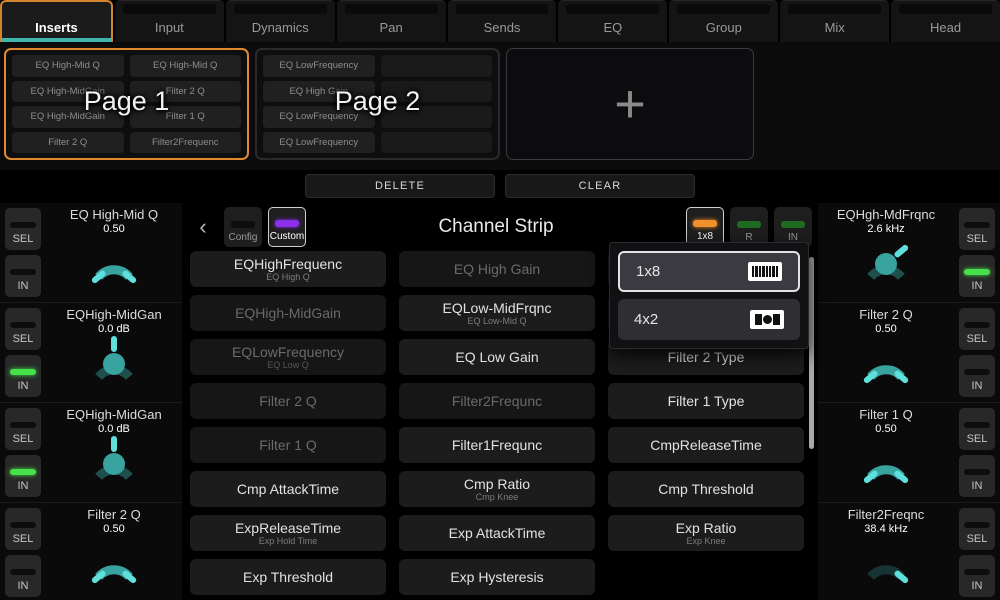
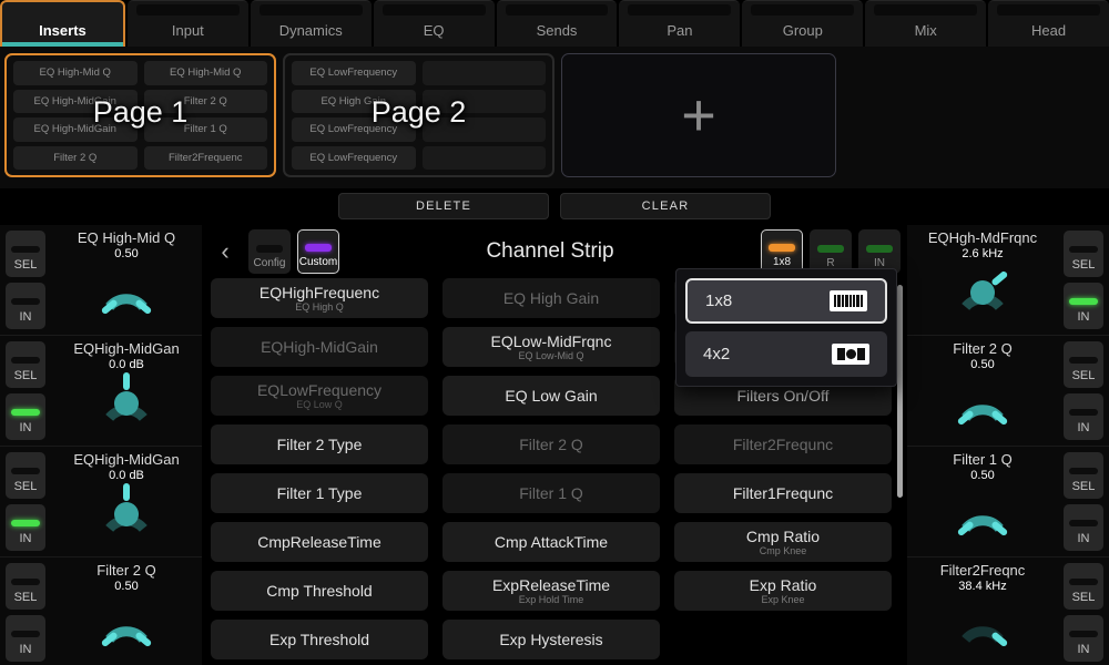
  Inserts
  Input
  Dynamics
- Pan
+ EQ
  Sends
- EQ
+ Pan
  Group
  Mix
  Head
  EQ High-Mid Q
  EQ High-Mid Q
  EQ High-MidGain
  Filter 2 Q
  EQ High-MidGain
  Filter 1 Q
  Filter 2 Q
  Filter2Frequenc
  Page 1
  EQ LowFrequency
  EQ High Gain
  EQ LowFrequency
  EQ LowFrequency
  Page 2
  +
  DELETE
  CLEAR
  SEL
  IN
  EQ High-Mid Q
  0.50
  SEL
  IN
  EQHigh-MidGan
  0.0 dB
  SEL
  IN
  EQHigh-MidGan
  0.0 dB
  SEL
  IN
  Filter 2 Q
  0.50
  ‹
  Config
  Custom
  Channel Strip
  1x8
  R
  IN
  EQHighFrequenc
  EQ High Q
  EQ High Gain
  EQHigh-MidGain
  EQLow-MidFrqnc
  EQ Low-Mid Q
  EQLowFrequency
  EQ Low Q
  EQ Low Gain
+ Filters On/Off
  Filter 2 Type
  Filter 2 Q
  Filter2Frequnc
  Filter 1 Type
  Filter 1 Q
  Filter1Frequnc
  CmpReleaseTime
  Cmp AttackTime
  Cmp Ratio
  Cmp Knee
  Cmp Threshold
  ExpReleaseTime
  Exp Hold Time
- Exp AttackTime
  Exp Ratio
  Exp Knee
  Exp Threshold
  Exp Hysteresis
  1x8
  4x2
  SEL
  IN
  EQHgh-MdFrqnc
  2.6 kHz
  SEL
  IN
  Filter 2 Q
  0.50
  SEL
  IN
  Filter 1 Q
  0.50
  SEL
  IN
  Filter2Freqnc
  38.4 kHz
